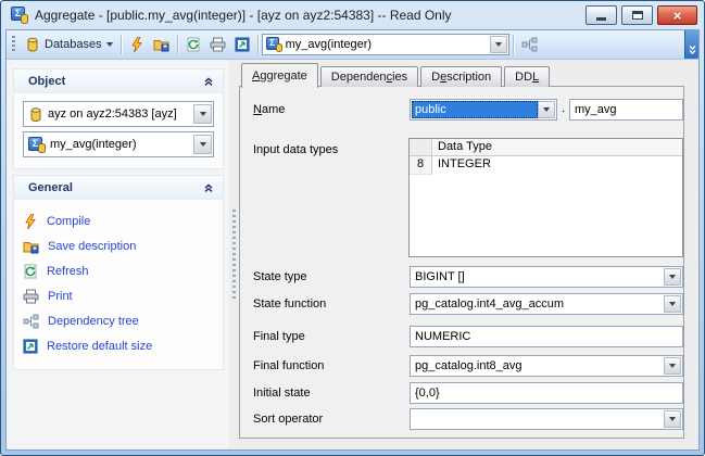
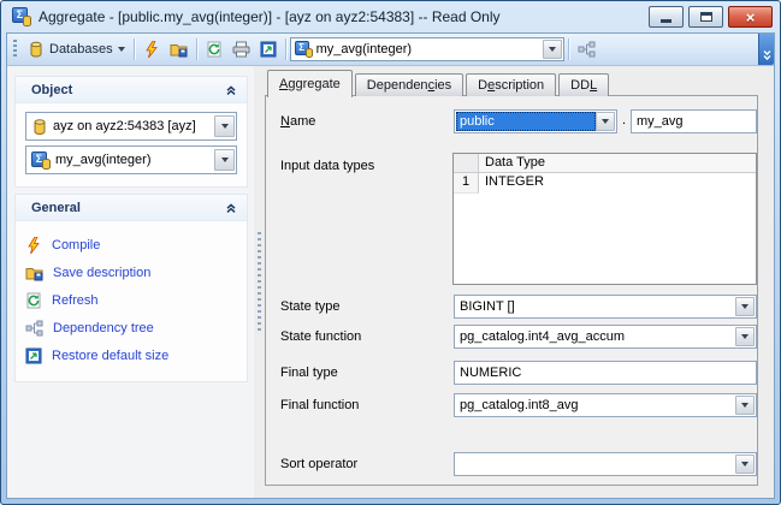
  Σ
  Aggregate - [public.my_avg(integer)] - [ayz on ayz2:54383] -- Read Only
  ×
  Databases
  Σ
  my_avg(integer)
  Object
  ayz on ayz2:54383 [ayz]
  Σ
  my_avg(integer)
  General
  Compile
  Save description
  Refresh
- Print
  Dependency tree
  Restore default size
  Aggregate
  Dependencies
  Description
  DDL
  Name
  public
  .
  my_avg
  Input data types
  Data Type
- 8
+ 1
  INTEGER
  State type
  BIGINT []
  State function
  pg_catalog.int4_avg_accum
  Final type
  NUMERIC
  Final function
  pg_catalog.int8_avg
- Initial state
- {0,0}
  Sort operator
